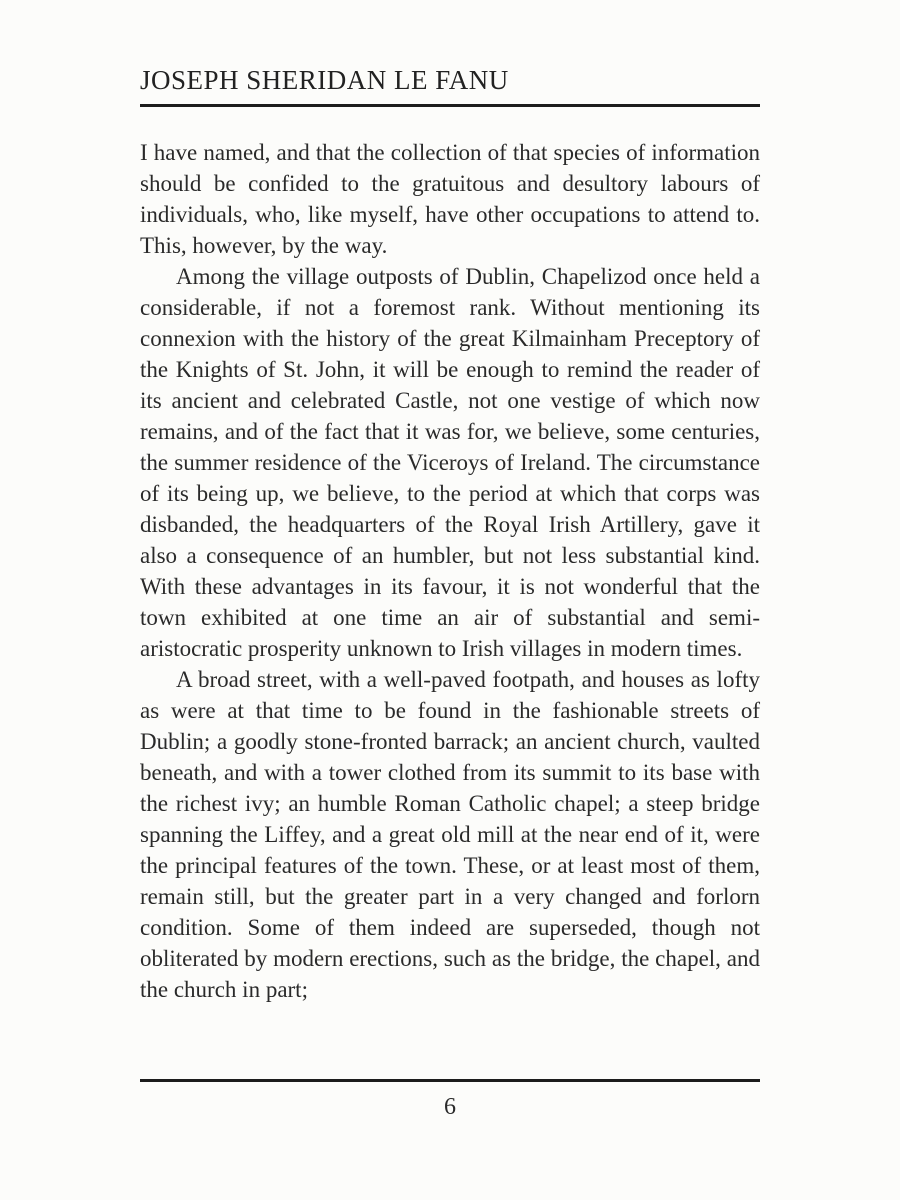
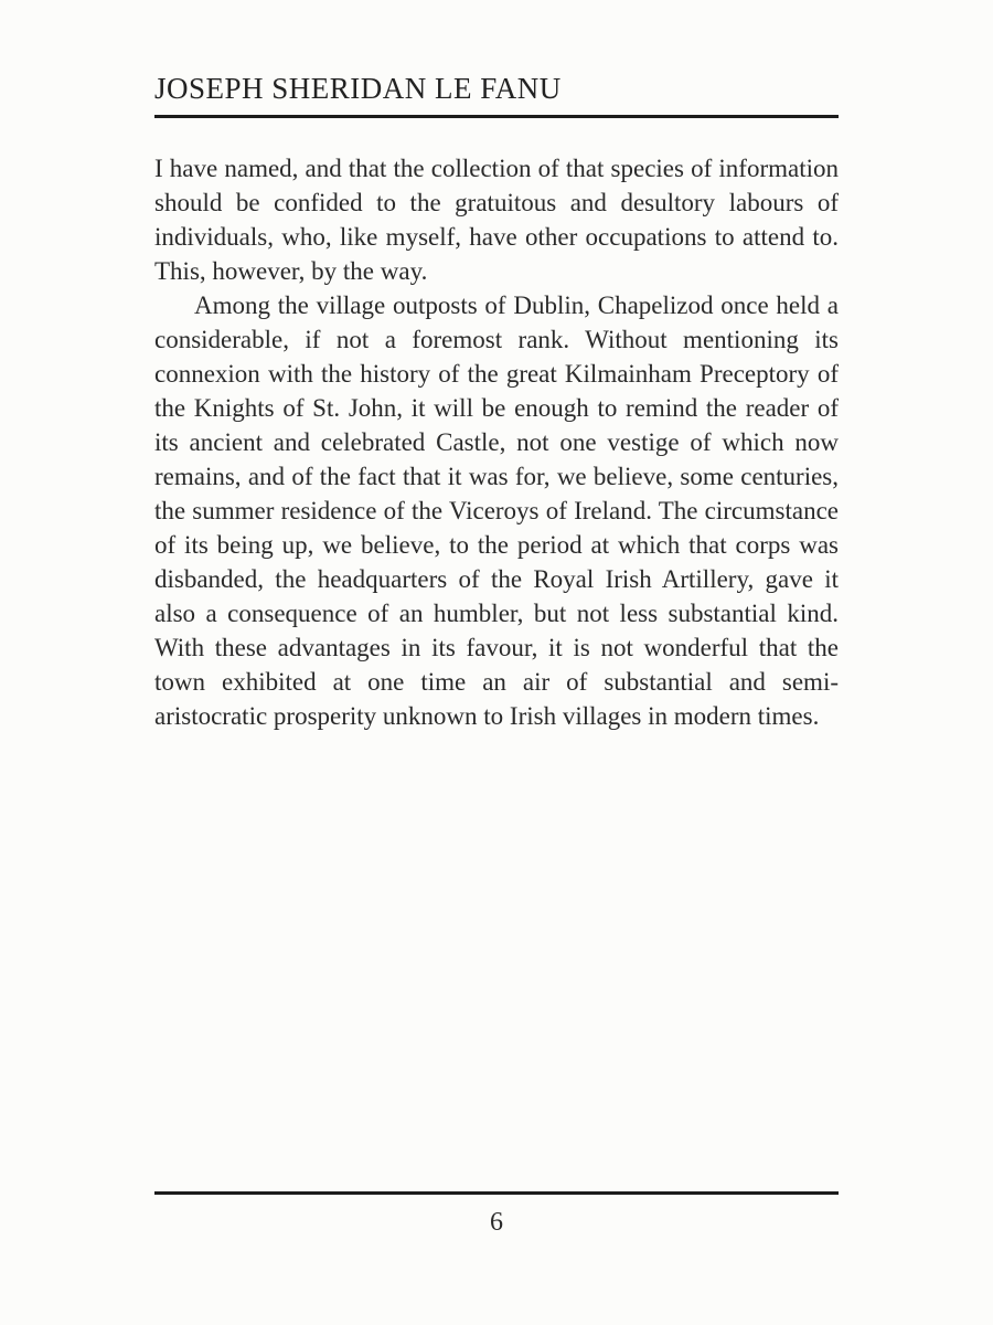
  JOSEPH SHERIDAN LE FANU
  I have named, and that the collection of that species of information should be confided to the gratuitous and desultory labours of individuals, who, like myself, have other occupations to attend to. This, however, by the way.
  Among the village outposts of Dublin, Chapelizod once held a considerable, if not a foremost rank. Without mentioning its connexion with the history of the great Kilmainham Preceptory of the Knights of St. John, it will be enough to remind the reader of its ancient and celebrated Castle, not one vestige of which now remains, and of the fact that it was for, we believe, some centuries, the summer residence of the Viceroys of Ireland. The circumstance of its being up, we believe, to the period at which that corps was disbanded, the headquarters of the Royal Irish Artillery, gave it also a consequence of an humbler, but not less substantial kind. With these advantages in its favour, it is not wonderful that the town exhibited at one time an air of substantial and semi-aristocratic prosperity unknown to Irish villages in modern times.
- A broad street, with a well-paved footpath, and houses as lofty as were at that time to be found in the fashionable streets of Dublin; a goodly stone-fronted barrack; an ancient church, vaulted beneath, and with a tower clothed from its summit to its base with the richest ivy; an humble Roman Catholic chapel; a steep bridge spanning the Liffey, and a great old mill at the near end of it, were the principal features of the town. These, or at least most of them, remain still, but the greater part in a very changed and forlorn condition. Some of them indeed are superseded, though not obliterated by modern erections, such as the bridge, the chapel, and the church in part;
  6
